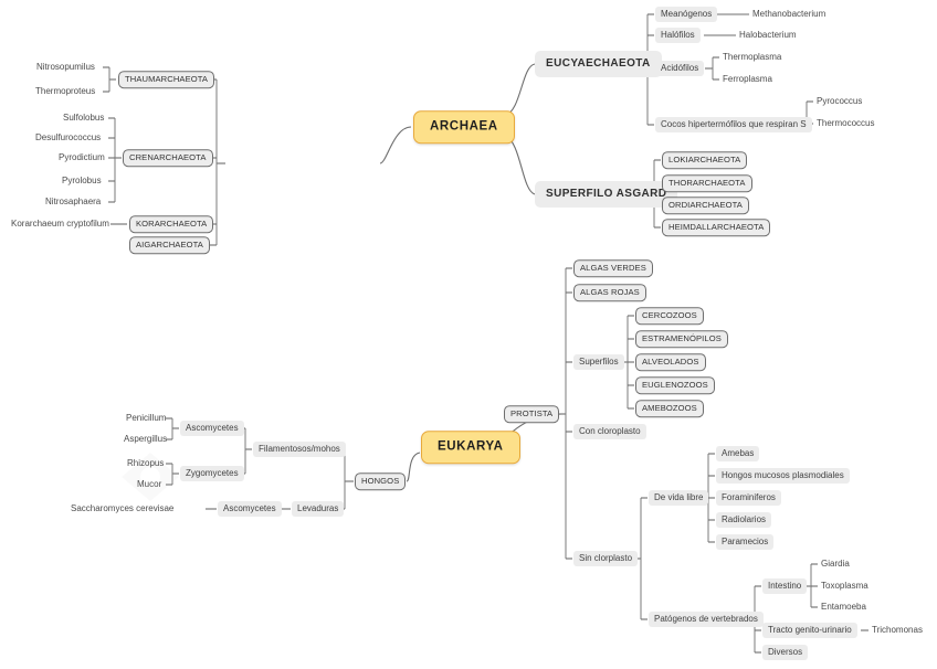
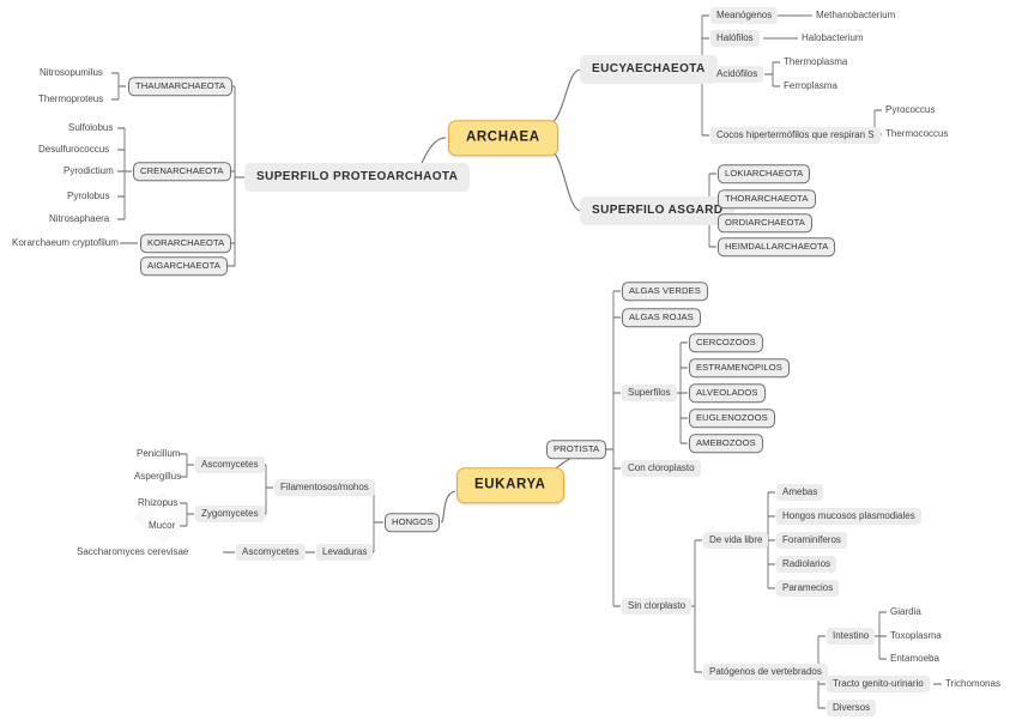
  ARCHAEA
+ SUPERFILO PROTEOARCHAOTA
  THAUMARCHAEOTA
  Nitrosopumilus
  Thermoproteus
  CRENARCHAEOTA
  Sulfolobus
  Desulfurococcus
  Pyrodictium
  Pyrolobus
  Nitrosaphaera
  KORARCHAEOTA
  Korarchaeum cryptofilum
  AIGARCHAEOTA
  EUCYAECHAEOTA
  Meanógenos
  Methanobacterium
  Halófilos
  Halobacterium
  Acidófilos
  Thermoplasma
  Ferroplasma
  Cocos hipertermófilos que respiran S
  Pyrococcus
  Thermococcus
  SUPERFILO ASGARD
  LOKIARCHAEOTA
  THORARCHAEOTA
  ORDIARCHAEOTA
  HEIMDALLARCHAEOTA
  EUKARYA
  HONGOS
  Filamentosos/mohos
  Ascomycetes
  Penicillum
  Aspergillus
  Zygomycetes
  Rhizopus
  Mucor
  Levaduras
  Ascomycetes
  Saccharomyces cerevisae
  PROTISTA
  ALGAS VERDES
  ALGAS ROJAS
  Superfilos
  CERCOZOOS
  ESTRAMENÓPILOS
  ALVEOLADOS
  EUGLENOZOOS
  AMEBOZOOS
  Con cloroplasto
  Sin clorplasto
  De vida libre
  Amebas
  Hongos mucosos plasmodiales
  Foraminiferos
  Radiolarios
  Paramecios
  Patógenos de vertebrados
  Intestino
  Giardia
  Toxoplasma
  Entamoeba
  Tracto genito-urinario
  Trichomonas
  Diversos
